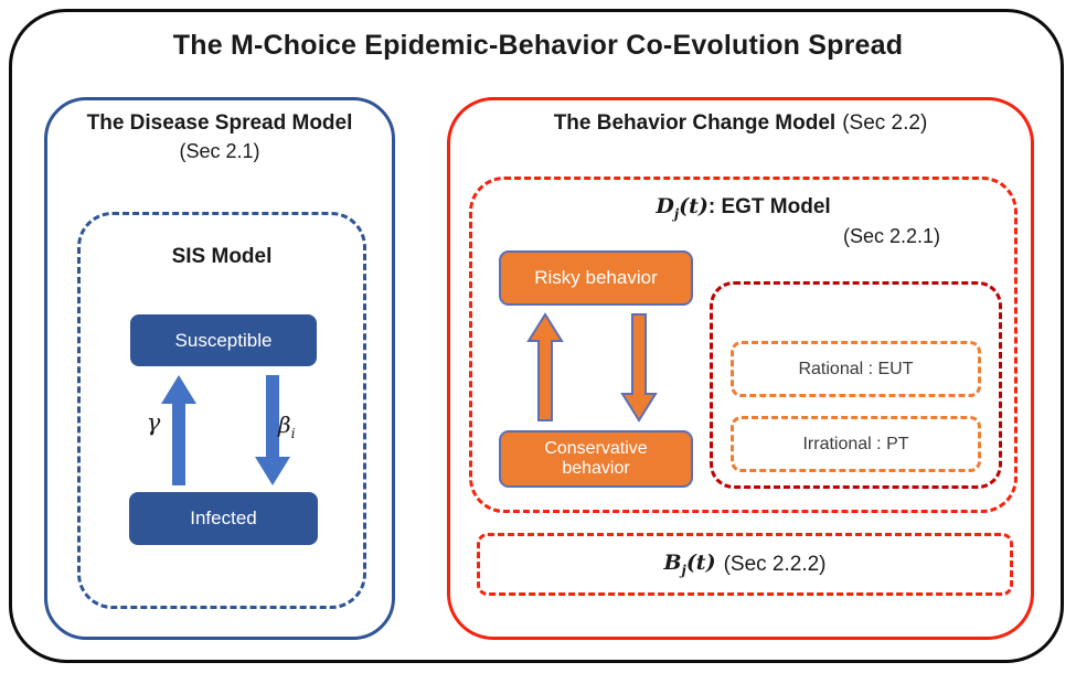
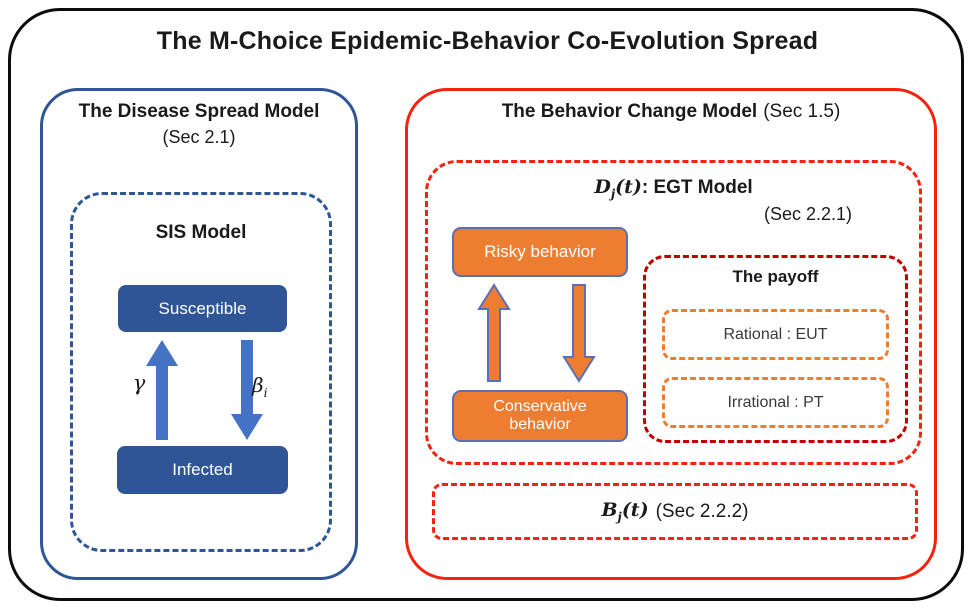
  The M-Choice Epidemic-Behavior Co-Evolution Spread
  The Disease Spread Model
  (Sec 2.1)
  SIS Model
  Susceptible
  γ
  βi
  Infected
- The Behavior Change Model (Sec 2.2)
+ The Behavior Change Model (Sec 1.5)
  Dj(t): EGT Model
  (Sec 2.2.1)
  Risky behavior
  Conservative
  behavior
+ The payoff
  Rational : EUT
  Irrational : PT
  Bj(t)
  (Sec 2.2.2)
